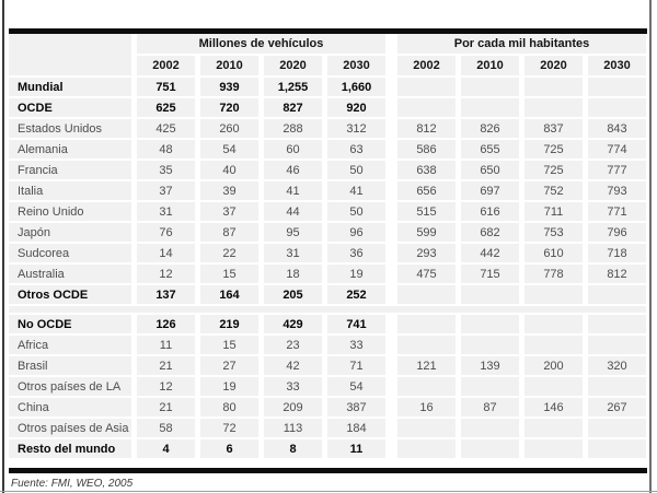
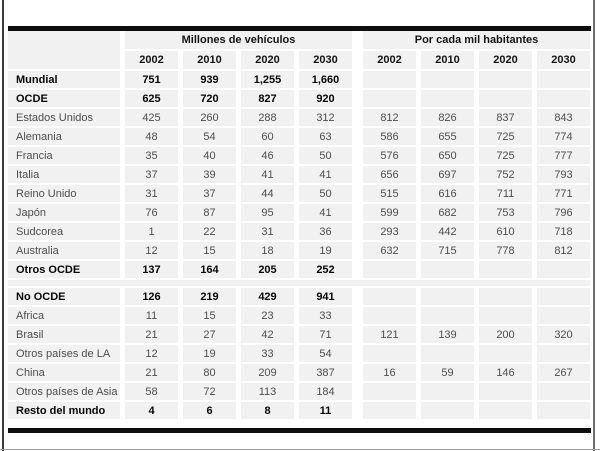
  	Millones de vehículos		Por cada mil habitantes
  2002	2010	2020	2030	2002	2010	2020	2030
  Mundial	751	939	1,255	1,660
  OCDE	625	720	827	920
  Estados Unidos	425	260	288	312		812	826	837	843
  Alemania	48	54	60	63		586	655	725	774
- Francia	35	40	46	50		638	650	725	777
+ Francia	35	40	46	50		576	650	725	777
  Italia	37	39	41	41		656	697	752	793
  Reino Unido	31	37	44	50		515	616	711	771
- Japón	76	87	95	96		599	682	753	796
+ Japón	76	87	95	41		599	682	753	796
- Sudcorea	14	22	31	36		293	442	610	718
+ Sudcorea	1	22	31	36		293	442	610	718
- Australia	12	15	18	19		475	715	778	812
+ Australia	12	15	18	19		632	715	778	812
  Otros OCDE	137	164	205	252
- No OCDE	126	219	429	741
+ No OCDE	126	219	429	941
  Africa	11	15	23	33
  Brasil	21	27	42	71		121	139	200	320
  Otros países de LA	12	19	33	54
- China	21	80	209	387		16	87	146	267
+ China	21	80	209	387		16	59	146	267
  Otros países de Asia	58	72	113	184
  Resto del mundo	4	6	8	11
- Fuente: FMI, WEO, 2005
